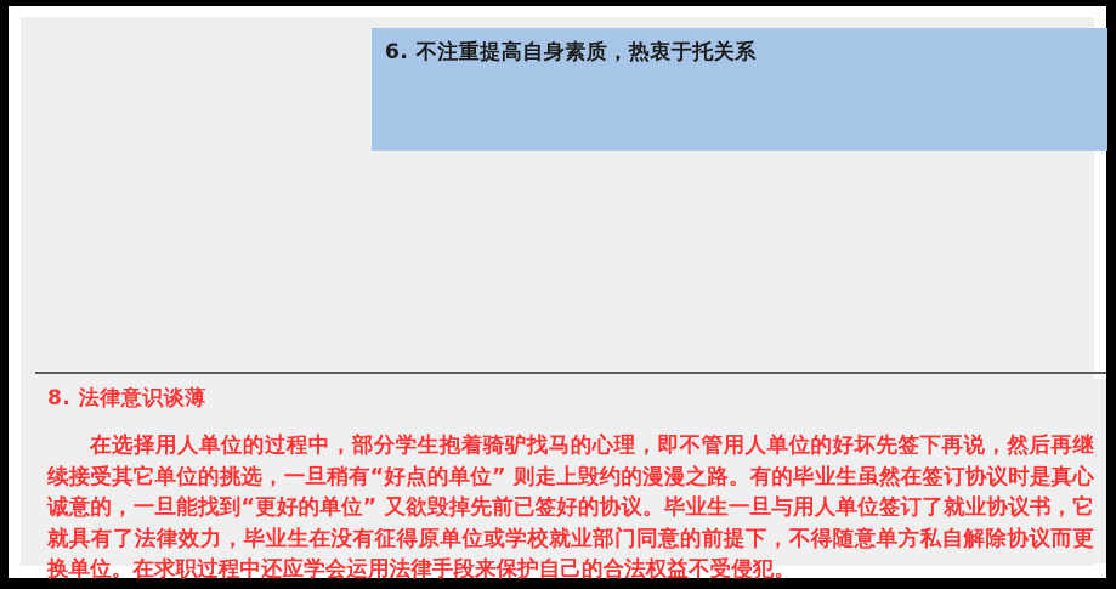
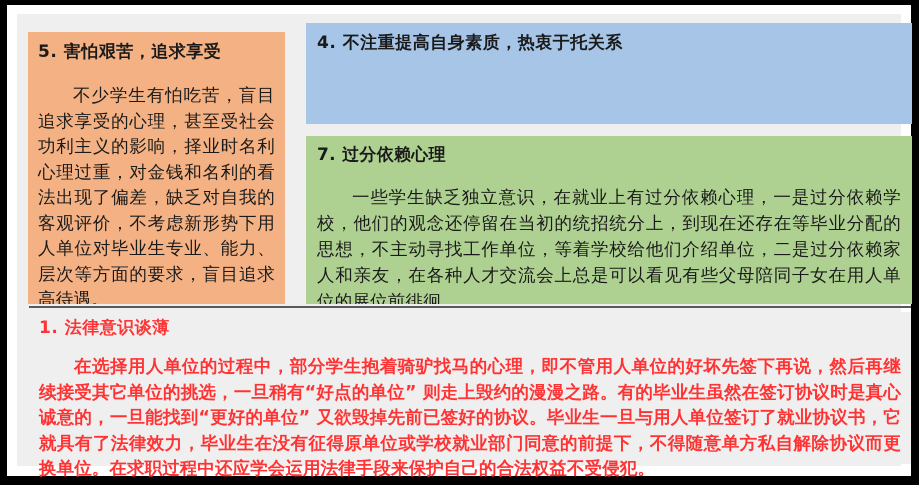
+ 5. 害怕艰苦，追求享受
+ 不少学生有怕吃苦，盲目追求享受的心理，甚至受社会功利主义的影响，择业时名利心理过重，对金钱和名利的看法出现了偏差，缺乏对自我的客观评价，不考虑新形势下用人单位对毕业生专业、能力、层次等方面的要求，盲目追求高待遇。
- 6. 不注重提高自身素质，热衷于托关系
+ 4. 不注重提高自身素质，热衷于托关系
+ 7. 过分依赖心理
+ 一些学生缺乏独立意识，在就业上有过分依赖心理，一是过分依赖学校，他们的观念还停留在当初的统招统分上，到现在还存在等毕业分配的思想，不主动寻找工作单位，等着学校给他们介绍单位，二是过分依赖家人和亲友，在各种人才交流会上总是可以看见有些父母陪同子女在用人单位的展位前徘徊。
- 8. 法律意识谈薄
+ 1. 法律意识谈薄
  在选择用人单位的过程中，部分学生抱着骑驴找马的心理，即不管用人单位的好坏先签下再说，然后再继续接受其它单位的挑选，一旦稍有“好点的单位” 则走上毁约的漫漫之路。有的毕业生虽然在签订协议时是真心诚意的，一旦能找到“更好的单位” 又欲毁掉先前已签好的协议。毕业生一旦与用人单位签订了就业协议书，它就具有了法律效力，毕业生在没有征得原单位或学校就业部门同意的前提下，不得随意单方私自解除协议而更换单位。在求职过程中还应学会运用法律手段来保护自己的合法权益不受侵犯。
